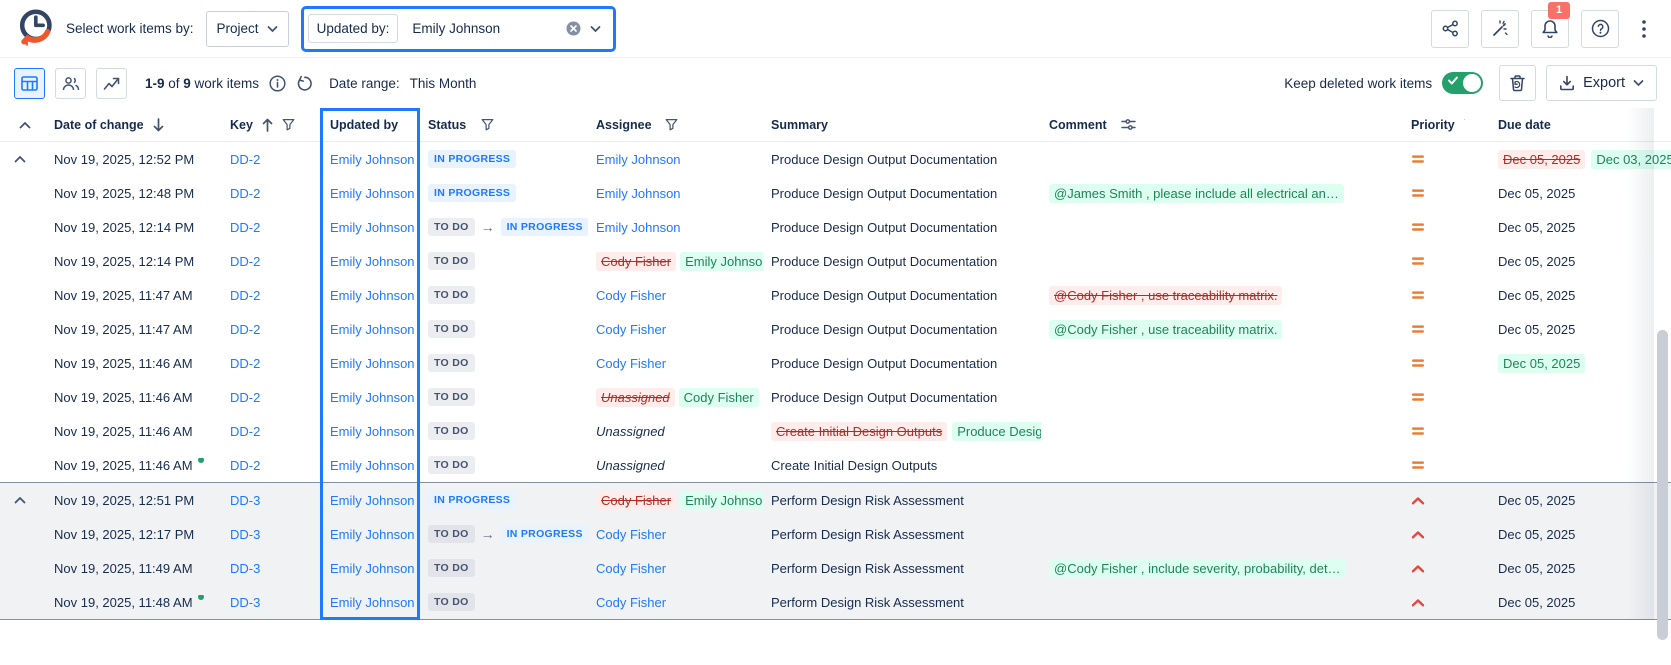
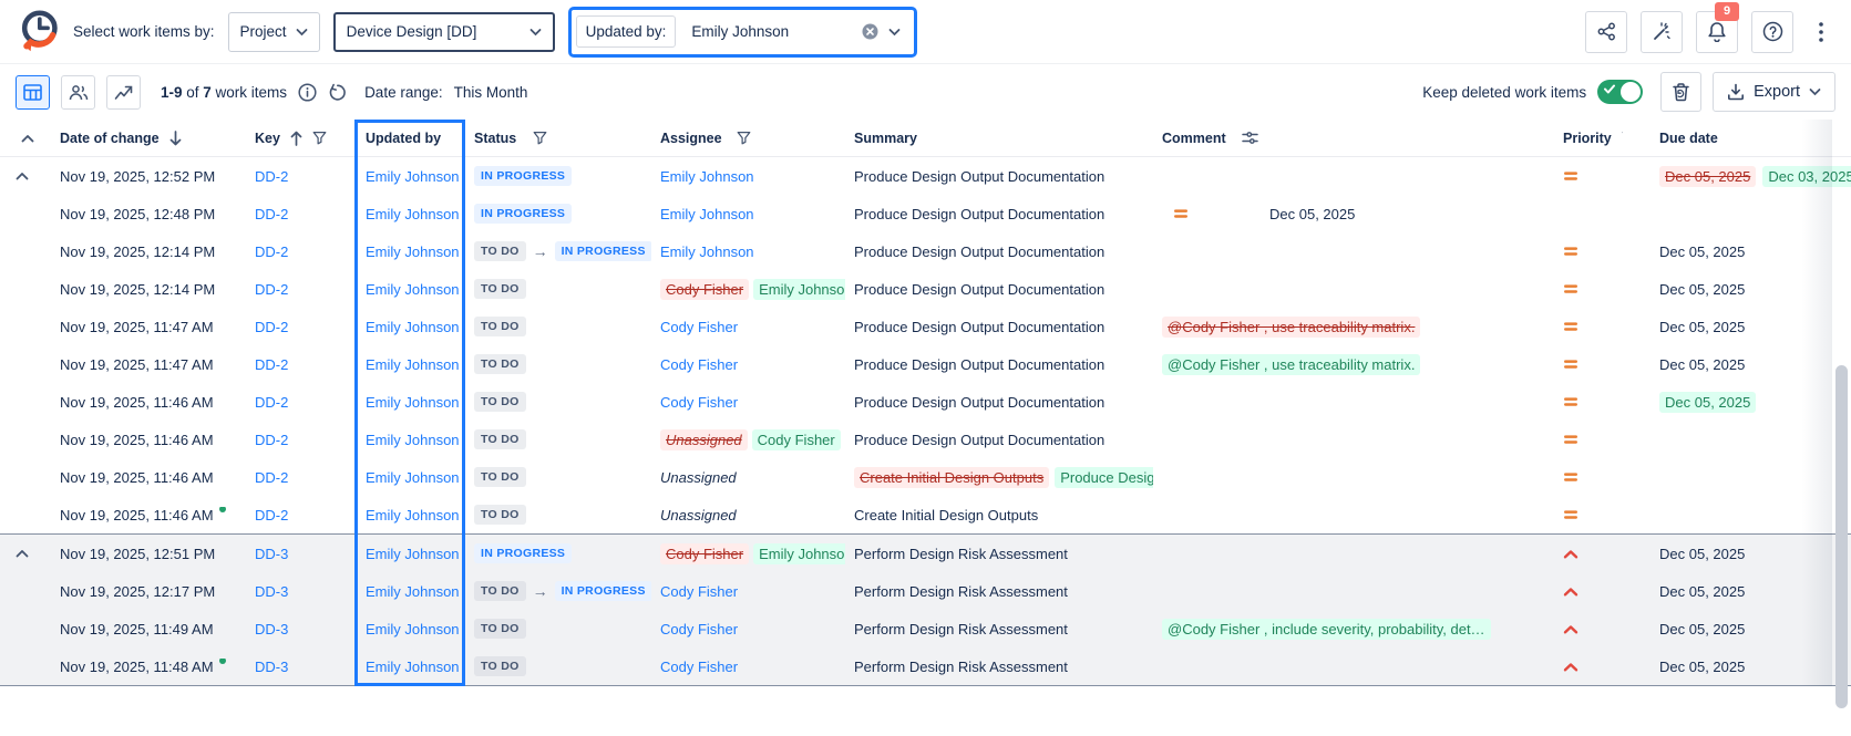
  Select work items by:
  Project
+ Device Design [DD]
  Updated by:
  Emily Johnson
- 1
+ 9
- 1-9 of 9 work items
+ 1-9 of 7 work items
  Date range:
  This Month
  Keep deleted work items
  Export
  Date of change
  Key
  Updated by
  Status
  Assignee
  Summary
  Comment
  Priority
  Due date
  Nov 19, 2025, 12:52 PM
  DD-2
  Emily Johnson
  IN PROGRESS
  Emily Johnson
  Produce Design Output Documentation
  Dec 05, 2025
  Nov 19, 2025, 12:48 PM
  DD-2
  Emily Johnson
  IN PROGRESS
  Emily Johnson
  Produce Design Output Documentation
- @James Smith , please include all electrical an…
  Dec 05, 2025
  Nov 19, 2025, 12:14 PM
  DD-2
  Emily Johnson
  TO DO
  →
  IN PROGRESS
  Emily Johnson
  Produce Design Output Documentation
  Dec 05, 2025
  Nov 19, 2025, 12:14 PM
  DD-2
  Emily Johnson
  TO DO
  Cody Fisher
  Emily Johnso
  Produce Design Output Documentation
  Dec 05, 2025
  Nov 19, 2025, 11:47 AM
  DD-2
  Emily Johnson
  TO DO
  Cody Fisher
  Produce Design Output Documentation
  @Cody Fisher , use traceability matrix.
  Dec 05, 2025
  Nov 19, 2025, 11:47 AM
  DD-2
  Emily Johnson
  TO DO
  Cody Fisher
  Produce Design Output Documentation
  @Cody Fisher , use traceability matrix.
  Dec 05, 2025
  Nov 19, 2025, 11:46 AM
  DD-2
  Emily Johnson
  TO DO
  Cody Fisher
  Produce Design Output Documentation
  Dec 05, 2025
  Nov 19, 2025, 11:46 AM
  DD-2
  Emily Johnson
  TO DO
  Unassigned
  Cody Fisher
  Produce Design Output Documentation
  Nov 19, 2025, 11:46 AM
  DD-2
  Emily Johnson
  TO DO
  Unassigned
  Create Initial Design Outputs
  Produce Desig
  Nov 19, 2025, 11:46 AM
  DD-2
  Emily Johnson
  TO DO
  Unassigned
  Create Initial Design Outputs
  Nov 19, 2025, 12:51 PM
  DD-3
  Emily Johnson
  IN PROGRESS
  Cody Fisher
  Emily Johnso
  Perform Design Risk Assessment
  Dec 05, 2025
  Nov 19, 2025, 12:17 PM
  DD-3
  Emily Johnson
  TO DO
  →
  IN PROGRESS
  Cody Fisher
  Perform Design Risk Assessment
  Dec 05, 2025
  Nov 19, 2025, 11:49 AM
  DD-3
  Emily Johnson
  TO DO
  Cody Fisher
  Perform Design Risk Assessment
  @Cody Fisher , include severity, probability, det…
  Dec 05, 2025
  Nov 19, 2025, 11:48 AM
  DD-3
  Emily Johnson
  TO DO
  Cody Fisher
  Perform Design Risk Assessment
  Dec 05, 2025
